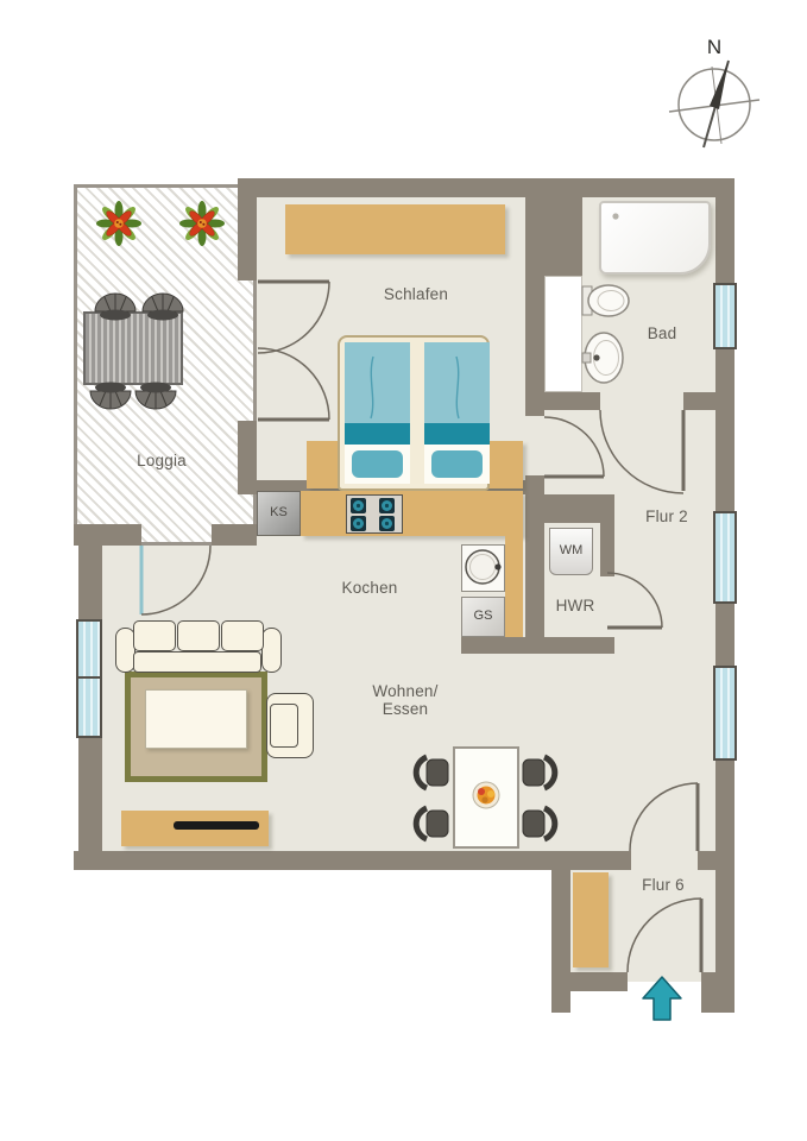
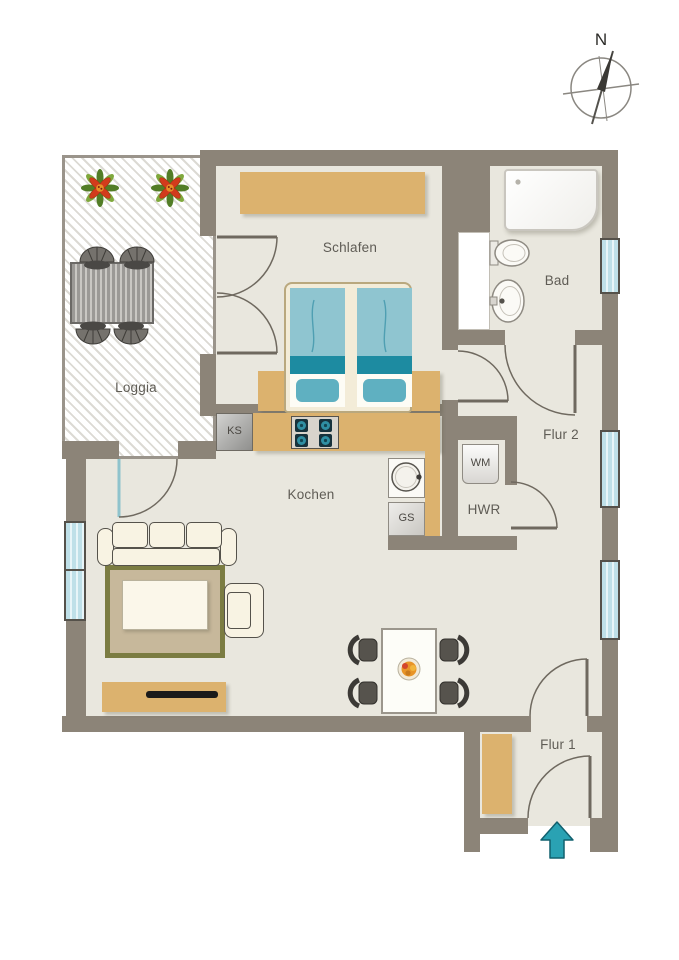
  Schlafen
  Bad
  Loggia
  Flur 2
  Kochen
  HWR
- Wohnen/
- Essen
- Flur 6
+ Flur 1
  KS
  GS
  WM
  N
